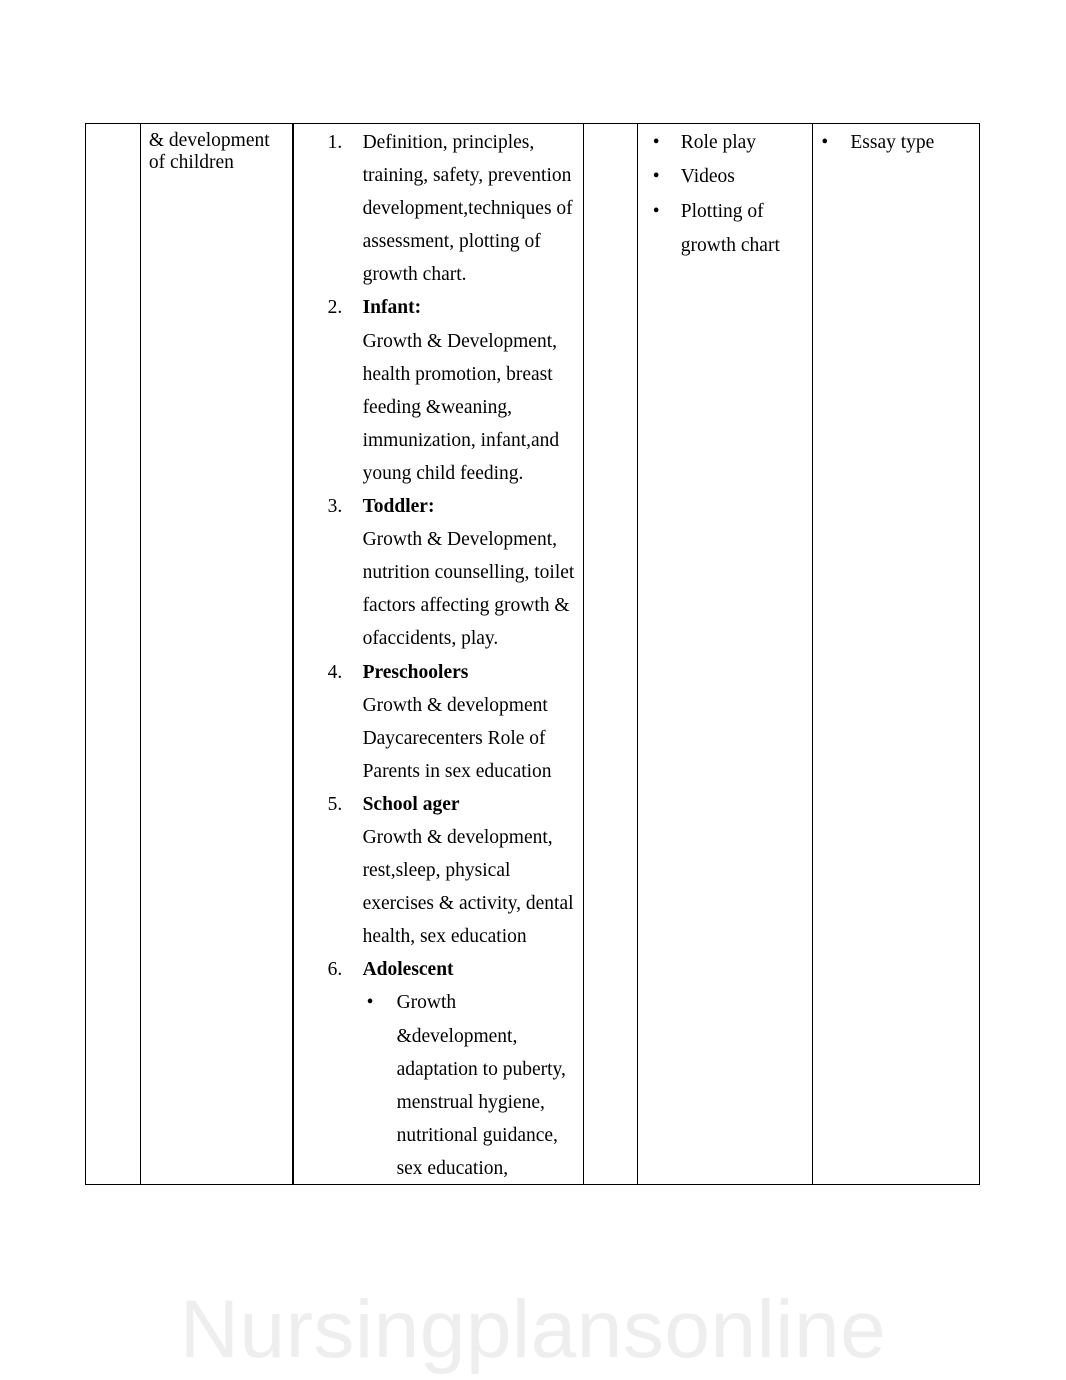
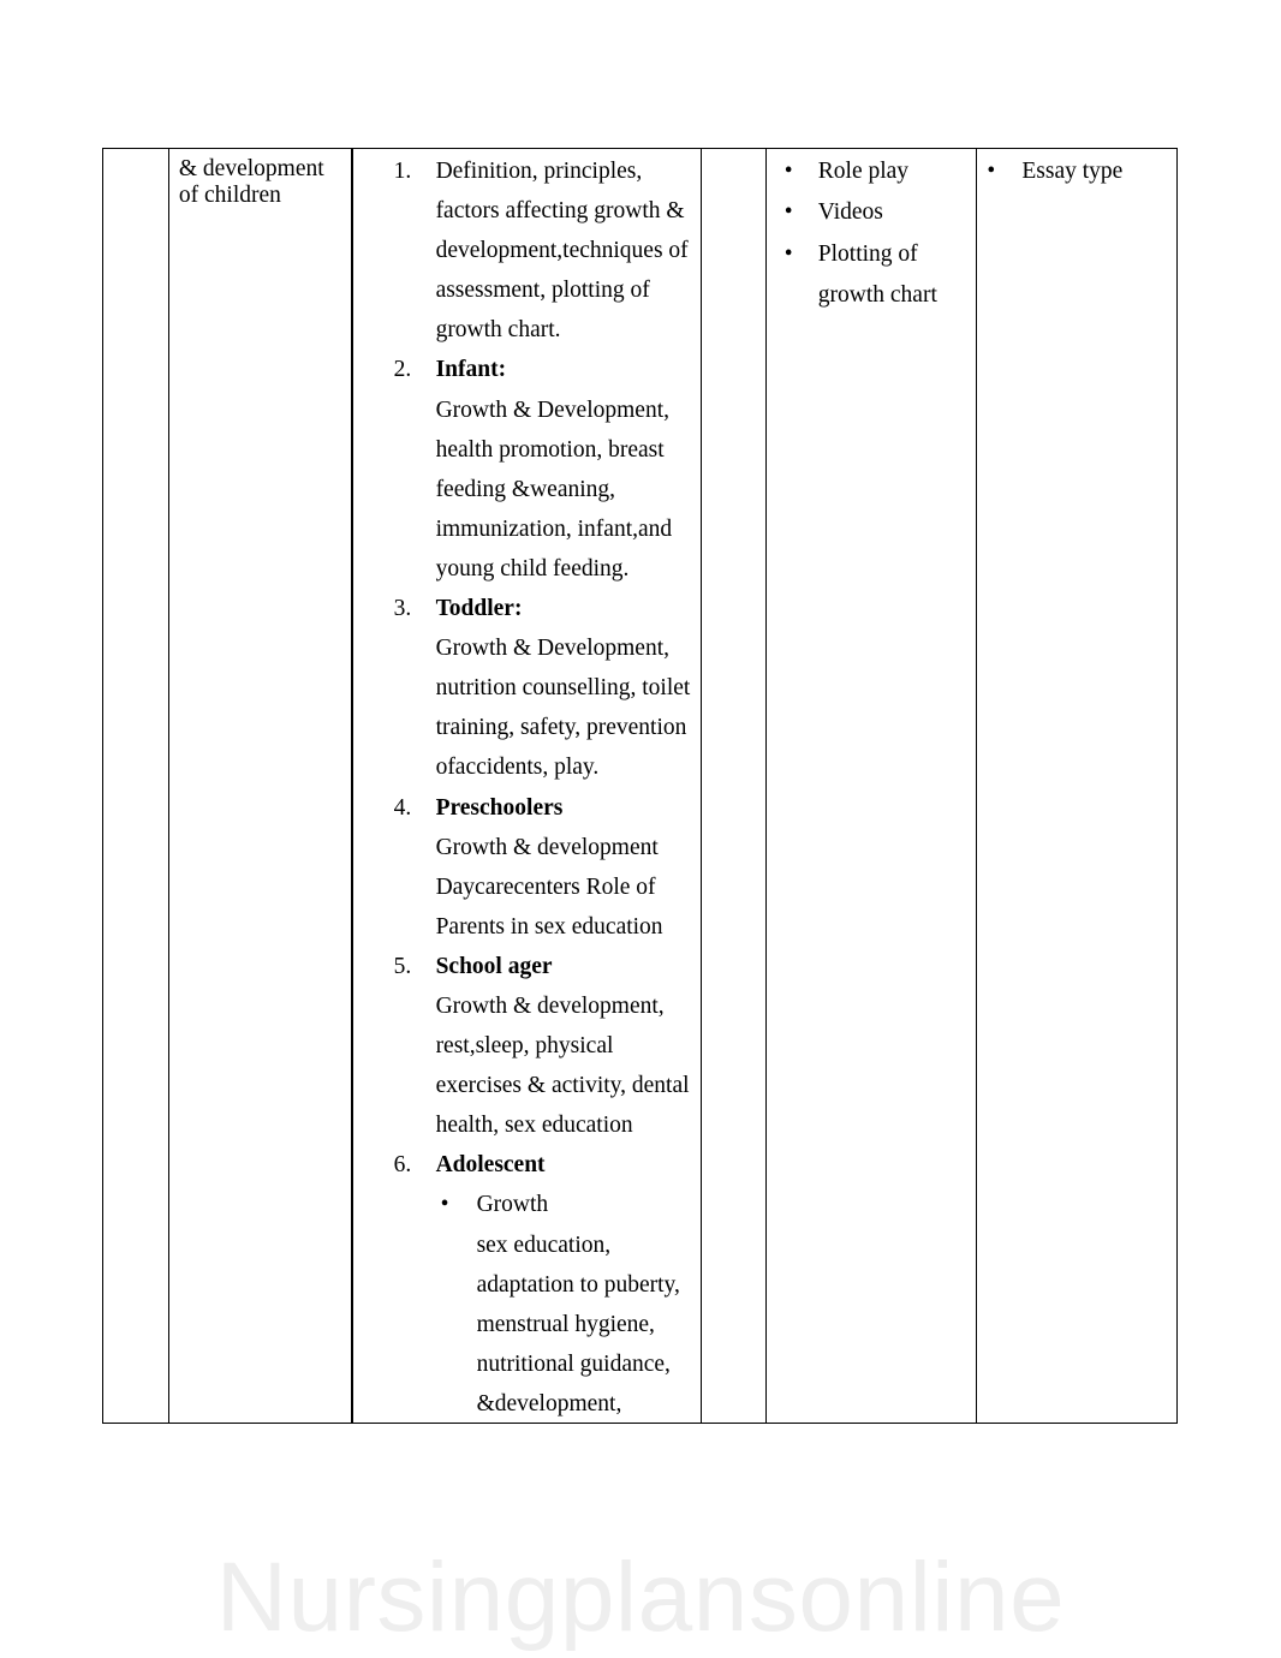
  & development
  of children
  1.
  Definition, principles,
- training, safety, prevention
+ factors affecting growth &
  development,techniques of
  assessment, plotting of
  growth chart.
  2.
  Infant:
  Growth & Development,
  health promotion, breast
  feeding &weaning,
  immunization, infant,and
  young child feeding.
  3.
  Toddler:
  Growth & Development,
  nutrition counselling, toilet
- factors affecting growth &
+ training, safety, prevention
  ofaccidents, play.
  4.
  Preschoolers
  Growth & development
  Daycarecenters Role of
  Parents in sex education
  5.
  School ager
  Growth & development,
  rest,sleep, physical
  exercises & activity, dental
  health, sex education
  6.
  Adolescent
  •
  Growth
- &development,
+ sex education,
  adaptation to puberty,
  menstrual hygiene,
  nutritional guidance,
- sex education,
+ &development,
  •
  Role play
  •
  Videos
  •
  Plotting of
  growth chart
  •
  Essay type
